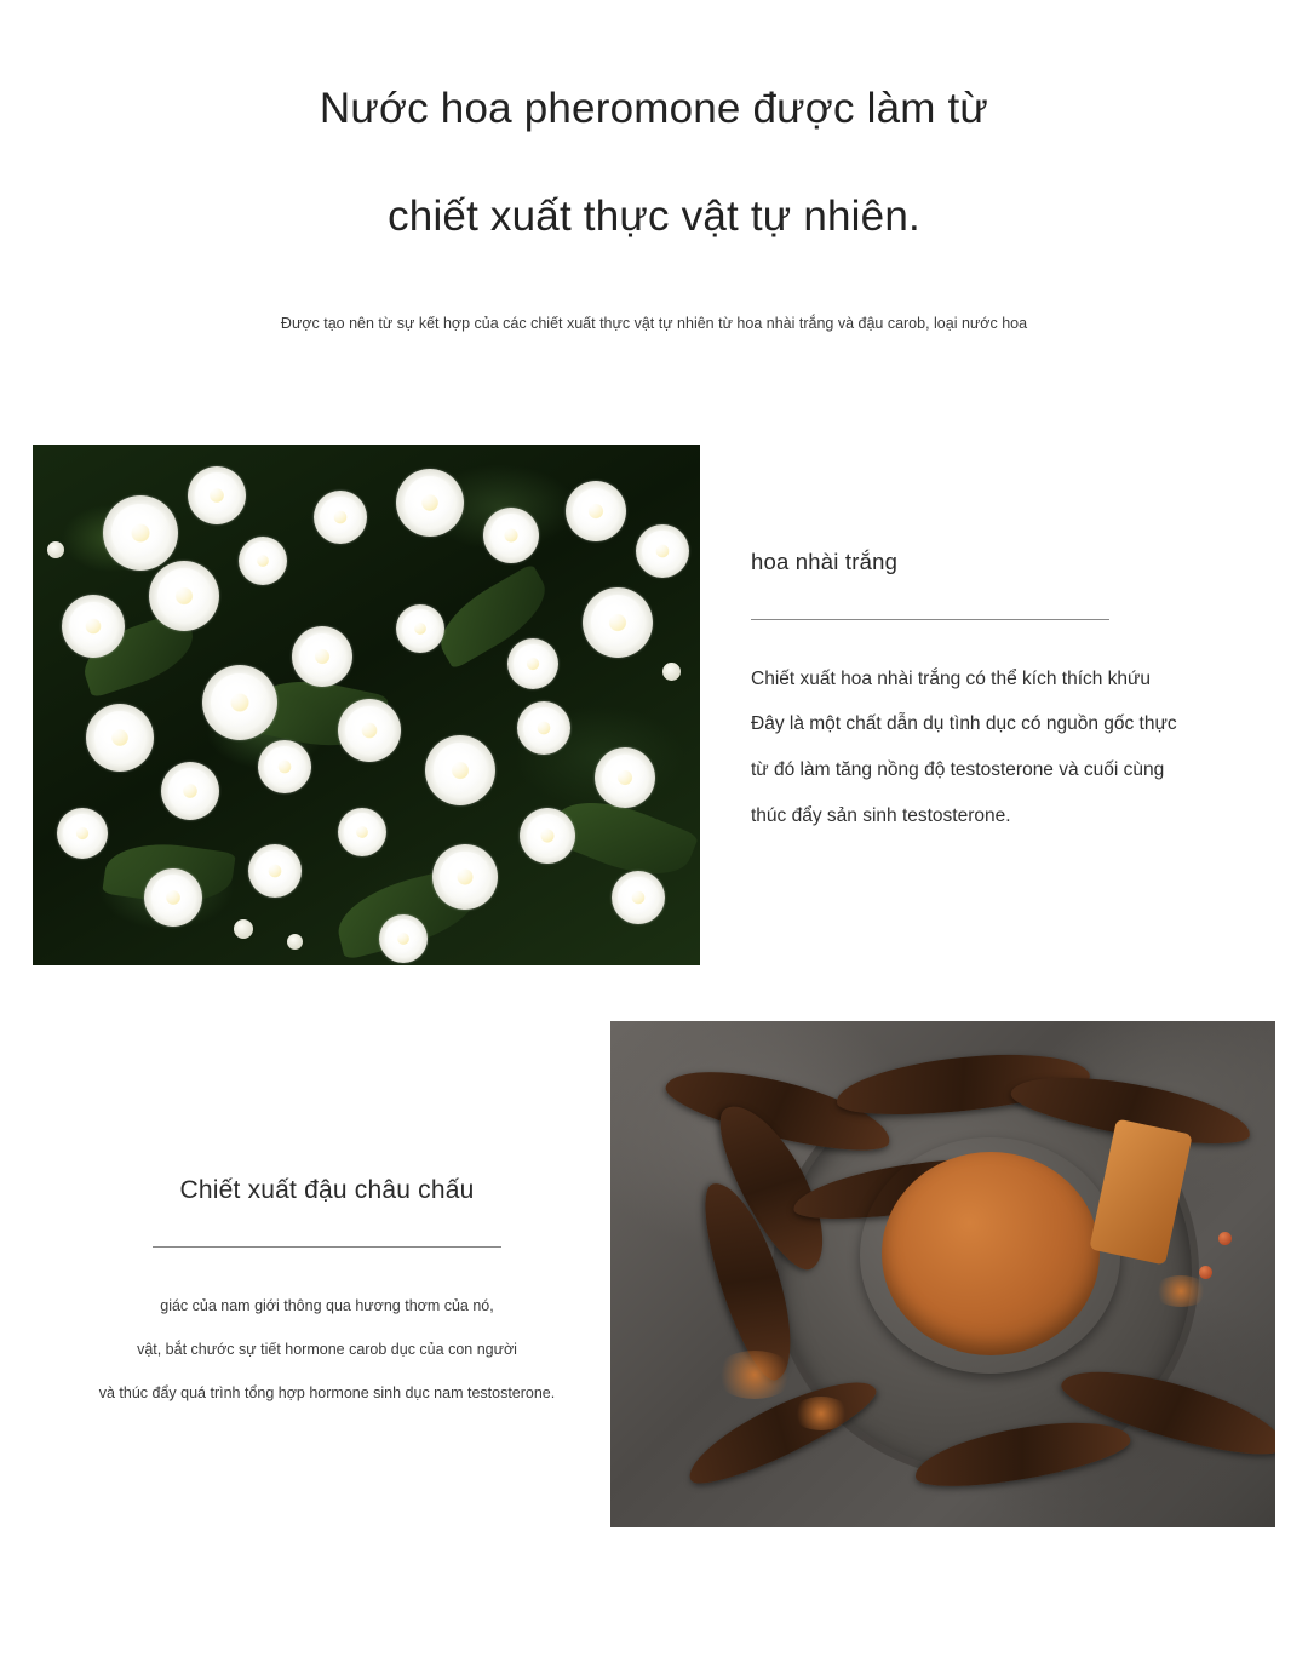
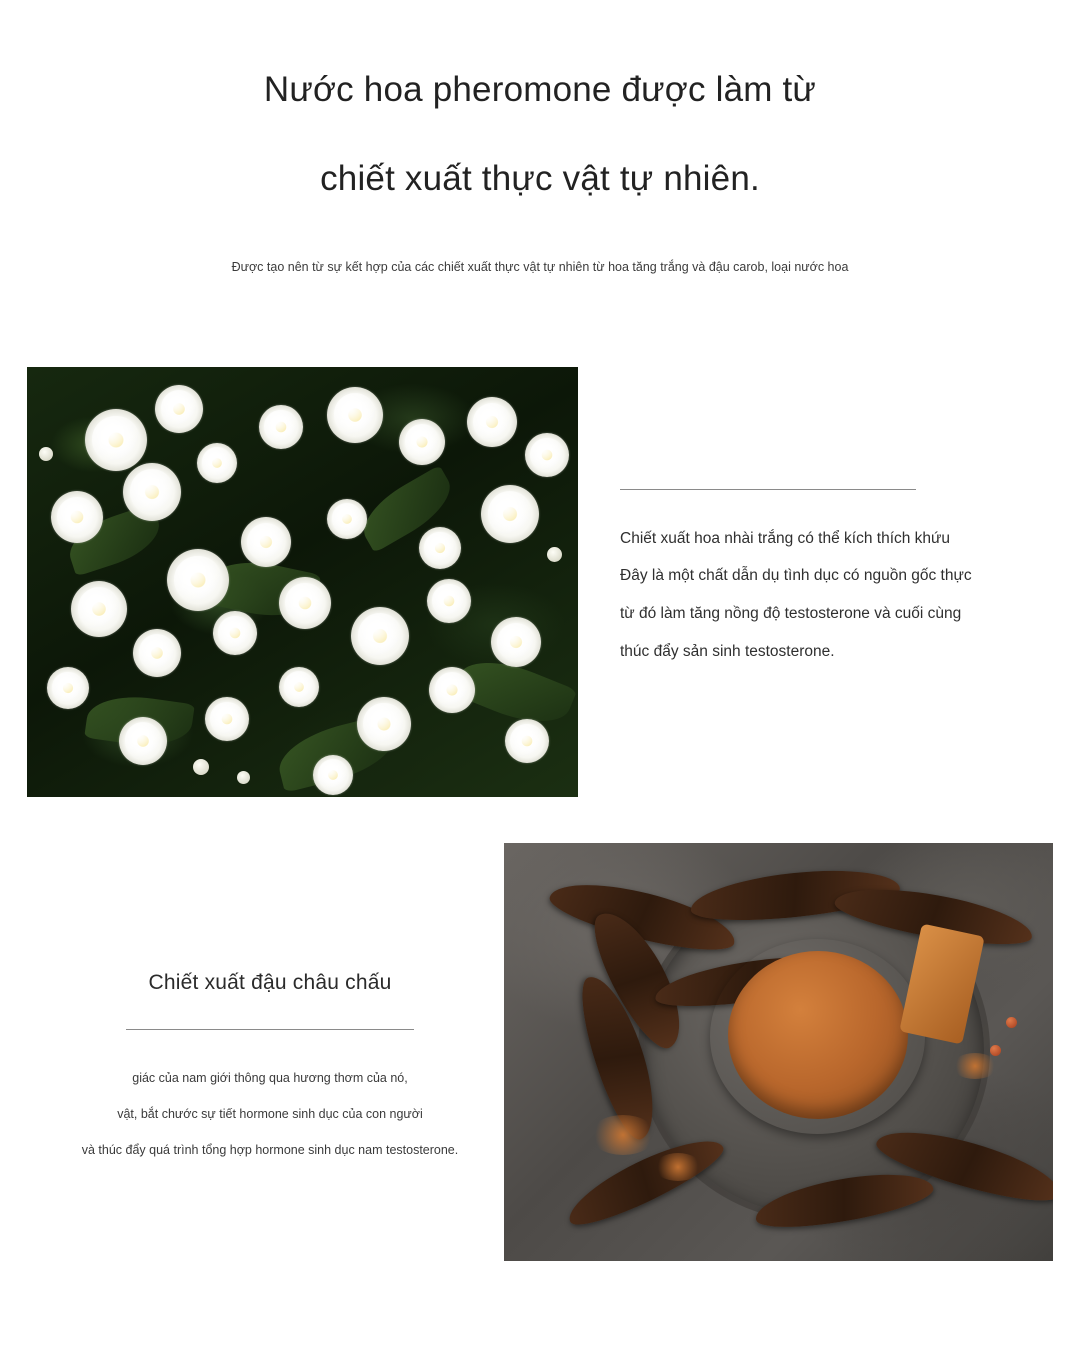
  Nước hoa pheromone được làm từ
  chiết xuất thực vật tự nhiên.
- Được tạo nên từ sự kết hợp của các chiết xuất thực vật tự nhiên từ hoa nhài trắng và đậu carob, loại nước hoa
+ Được tạo nên từ sự kết hợp của các chiết xuất thực vật tự nhiên từ hoa tăng trắng và đậu carob, loại nước hoa
- hoa nhài trắng
  Chiết xuất hoa nhài trắng có thể kích thích khứu
  Đây là một chất dẫn dụ tình dục có nguồn gốc thực
  từ đó làm tăng nồng độ testosterone và cuối cùng
  thúc đẩy sản sinh testosterone.
  Chiết xuất đậu châu chấu
  giác của nam giới thông qua hương thơm của nó,
- vật, bắt chước sự tiết hormone carob dục của con người
+ vật, bắt chước sự tiết hormone sinh dục của con người
  và thúc đẩy quá trình tổng hợp hormone sinh dục nam testosterone.
